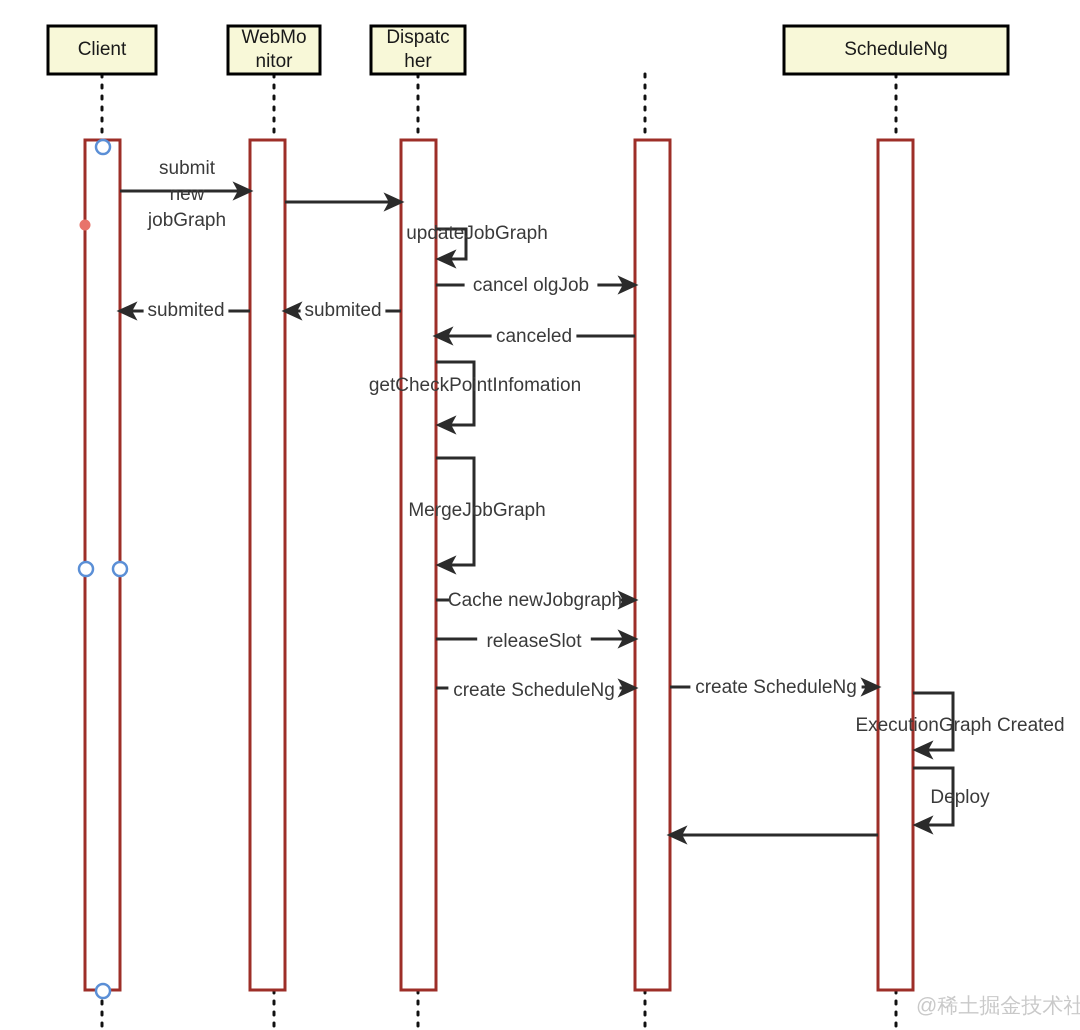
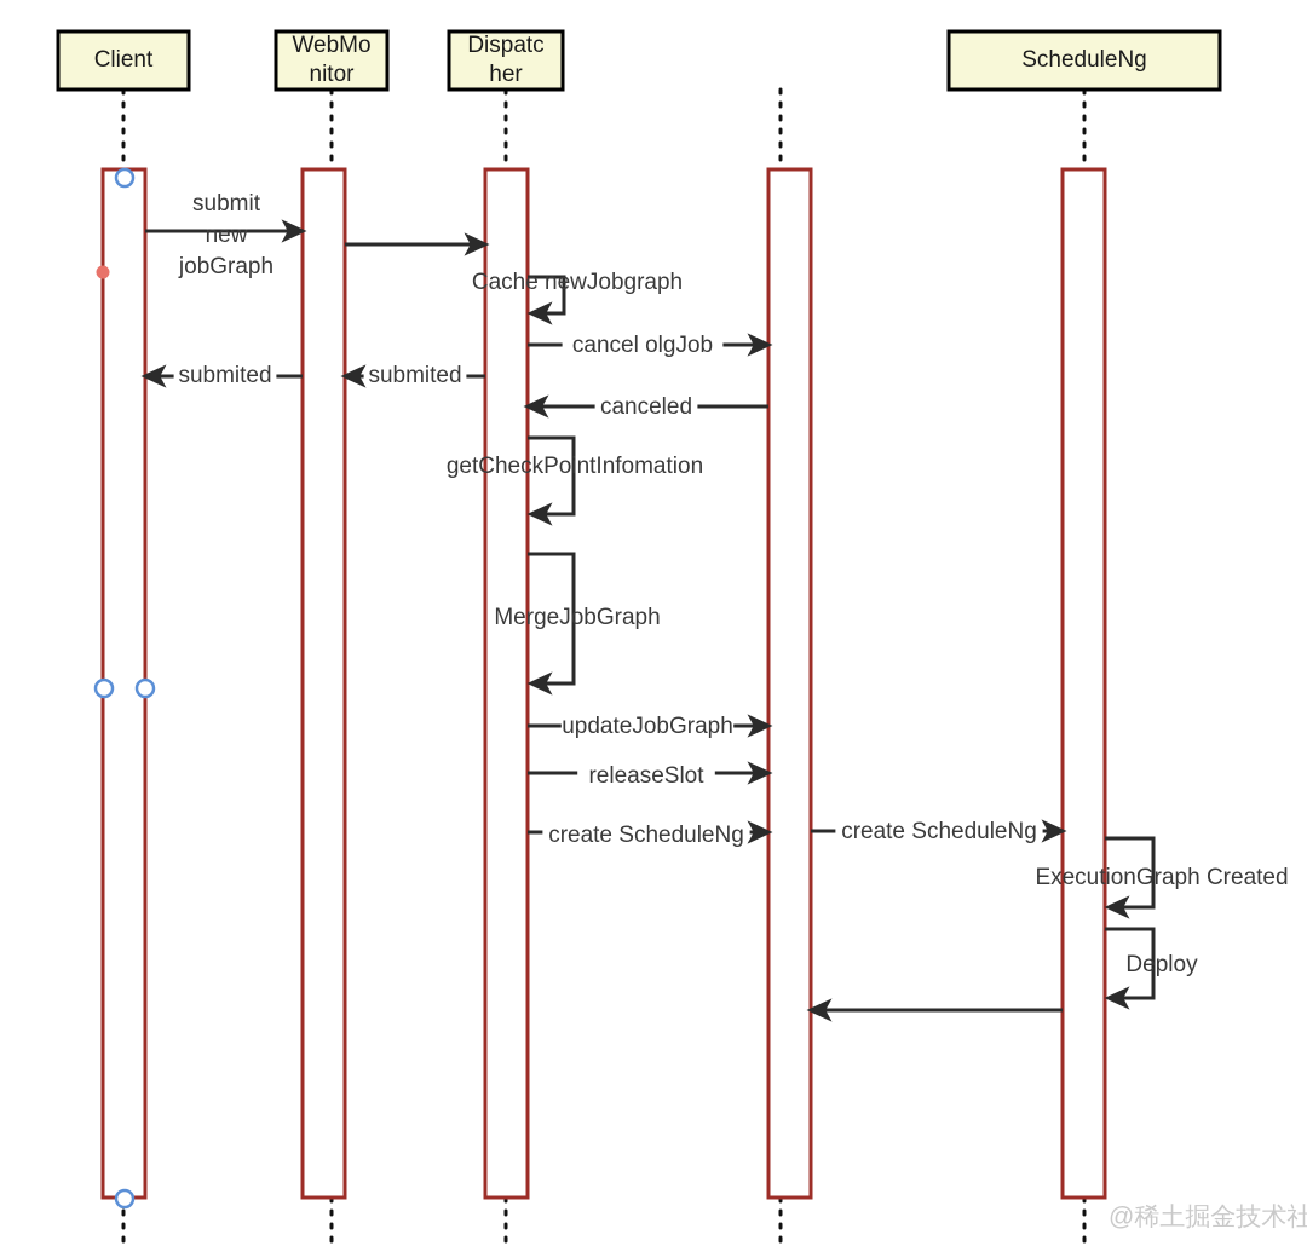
  Client
  WebMo
  nitor
  Dispatc
  her
  ScheduleNg
  submit
  new
  jobGraph
- updateJobGraph
+ Cache newJobgraph
  cancel olgJob
  submited
  submited
  canceled
  getCheckPointInfomation
  MergeJobGraph
- Cache newJobgraph
+ updateJobGraph
  releaseSlot
  create ScheduleNg
  create ScheduleNg
  ExecutionGraph Created
  Deploy
  @稀土掘金技术社
